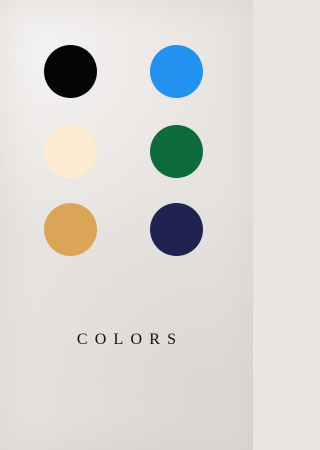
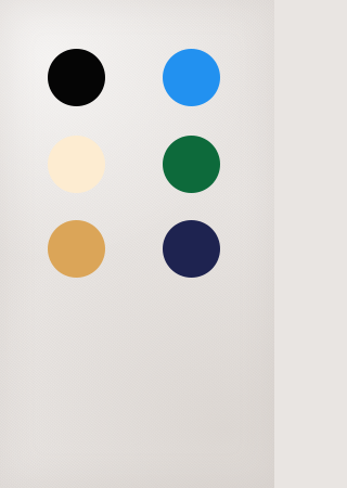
- COLORS
